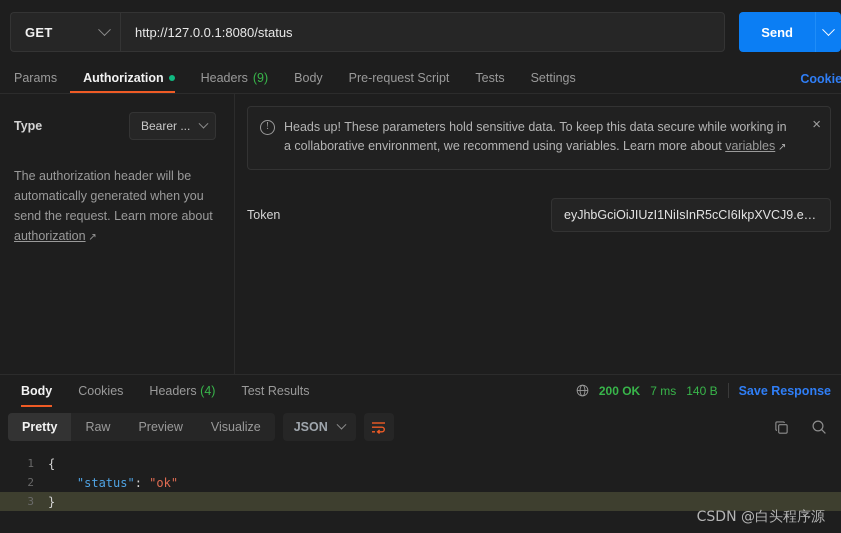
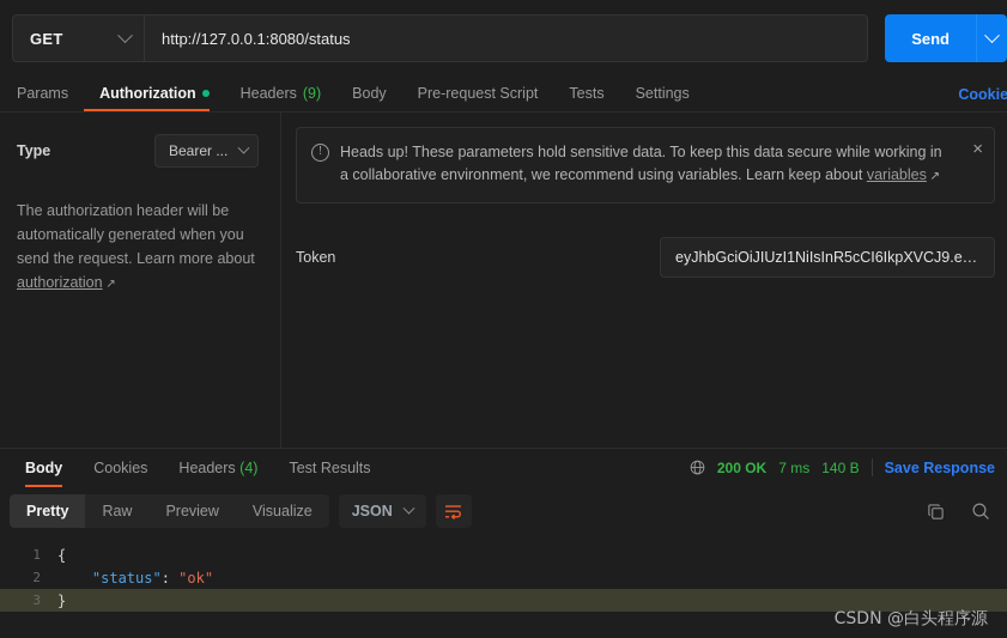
  GET
  http://127.0.0.1:8080/status
  Send
  Params
  Authorization
  Headers
  (9)
  Body
  Pre-request Script
  Tests
  Settings
  Cookie
  Type
  Bearer ...
  The authorization header will be automatically generated when you send the request. Learn more about authorization ↗
  !
- Heads up! These parameters hold sensitive data. To keep this data secure while working in a collaborative environment, we recommend using variables. Learn more about variables ↗
+ Heads up! These parameters hold sensitive data. To keep this data secure while working in a collaborative environment, we recommend using variables. Learn keep about variables ↗
  ×
  Token
  eyJhbGciOiJIUzI1NiIsInR5cCI6IkpXVCJ9.ey...
  Body
  Cookies
  Headers
  (4)
  Test Results
  200 OK
  7 ms
  140 B
  Save Response
  Pretty
  Raw
  Preview
  Visualize
  JSON
  1
  {
  2
  "status": "ok"
  3
  }
  CSDN @白头程序源
